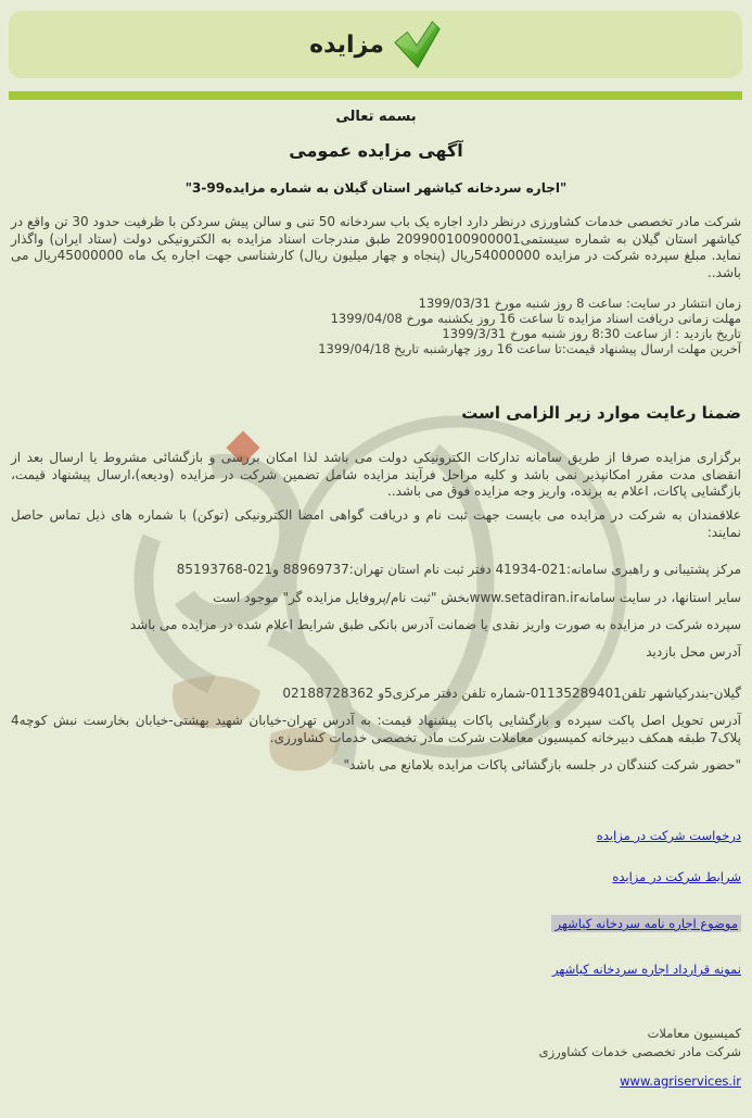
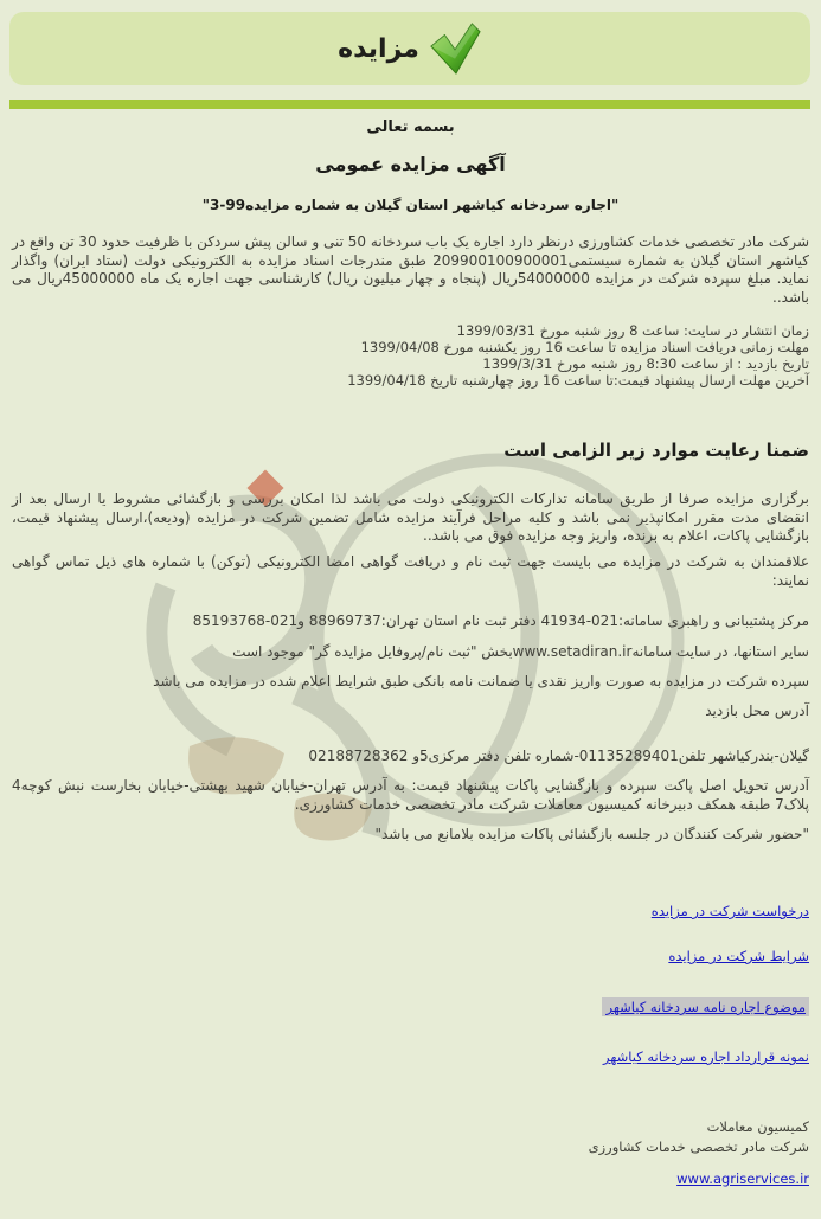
  مزایده
  بسمه تعالی
  آگهی مزایده عمومی
  "اجاره سردخانه کیاشهر استان گیلان به شماره مزایده99-3"
  شرکت مادر تخصصی خدمات کشاورزی درنظر دارد اجاره یک باب سردخانه 50 تنی و سالن پیش سردکن با ظرفیت حدود 30 تن واقع در کیاشهر استان گیلان به شماره سیستمی209900100900001 طبق مندرجات اسناد مزایده به الکترونیکی دولت (ستاد ایران) واگذار نماید. مبلغ سپرده شرکت در مزایده 54000000ریال (پنجاه و چهار میلیون ریال) کارشناسی جهت اجاره یک ماه 45000000ریال می باشد..
  زمان انتشار در سایت: ساعت 8 روز شنبه مورخ 1399/03/31
  مهلت زمانی دریافت اسناد مزایده تا ساعت 16 روز یکشنبه مورخ 1399/04/08
  تاریخ بازدید : از ساعت 8:30 روز شنبه مورخ 1399/3/31
  آخرین مهلت ارسال پیشنهاد قیمت:تا ساعت 16 روز چهارشنبه تاریخ 1399/04/18
  ضمنا رعایت موارد زیر الزامی است
  برگزاری مزایده صرفا از طریق سامانه تدارکات الکترونیکی دولت می باشد لذا امکان بررسی و بازگشائی مشروط یا ارسال بعد از انقضای مدت مقرر امکانپذیر نمی باشد و کلیه مراحل فرآیند مزایده شامل تضمین شرکت در مزایده (ودیعه)،ارسال پیشنهاد قیمت، بازگشایی پاکات، اعلام به برنده، واریز وجه مزایده فوق می باشد..
- علاقمندان به شرکت در مزایده می بایست جهت ثبت نام و دریافت گواهی امضا الکترونیکی (توکن) با شماره های ذیل تماس حاصل نمایند:
+ علاقمندان به شرکت در مزایده می بایست جهت ثبت نام و دریافت گواهی امضا الکترونیکی (توکن) با شماره های ذیل تماس گواهی نمایند:
  مرکز پشتیبانی و راهبری سامانه:021-41934 دفتر ثبت نام استان تهران:88969737 و021-85193768
  سایر استانها، در سایت سامانهwww.setadiran.irبخش "ثبت نام/پروفایل مزایده گر" موجود است
- سپرده شرکت در مزایده به صورت واریز نقدی یا ضمانت آدرس بانکی طبق شرایط اعلام شده در مزایده می باشد
+ سپرده شرکت در مزایده به صورت واریز نقدی یا ضمانت نامه بانکی طبق شرایط اعلام شده در مزایده می باشد
  آدرس محل بازدید
  گیلان-بندرکیاشهر تلفن01135289401-شماره تلفن دفتر مرکزی5و 02188728362
  آدرس تحویل اصل پاکت سپرده و بازگشایی پاکات پیشنهاد قیمت: به آدرس تهران-خیابان شهید بهشتی-خیابان بخارست نبش کوچه4 پلاک7 طبقه همکف دبیرخانه کمیسیون معاملات شرکت مادر تخصصی خدمات کشاورزی.
  "حضور شرکت کنندگان در جلسه بازگشائی پاکات مزایده بلامانع می باشد"
  درخواست شرکت در مزایده
  شرایط شرکت در مزایده
  موضوع اجاره نامه سردخانه کیاشهر
  نمونه قرارداد اجاره سردخانه کیاشهر
  کمیسیون معاملات
  شرکت مادر تخصصی خدمات کشاورزی
  www.agriservices.ir
